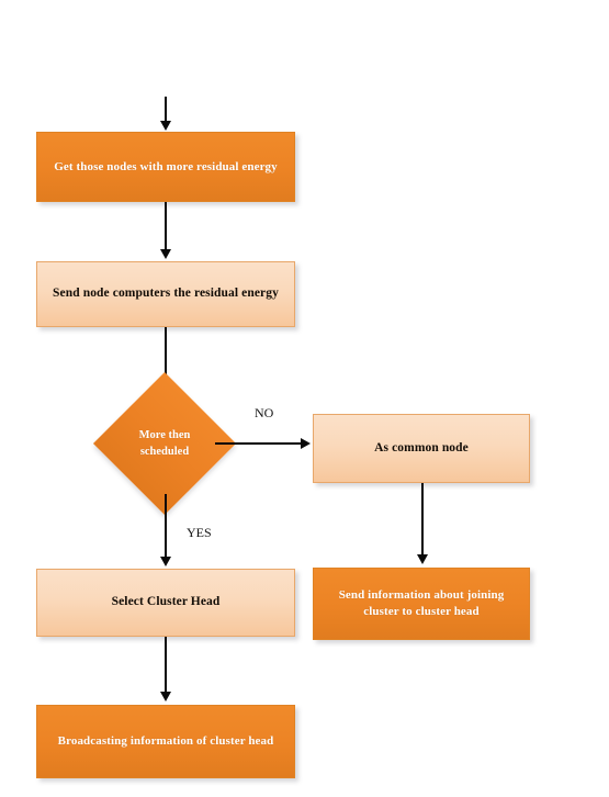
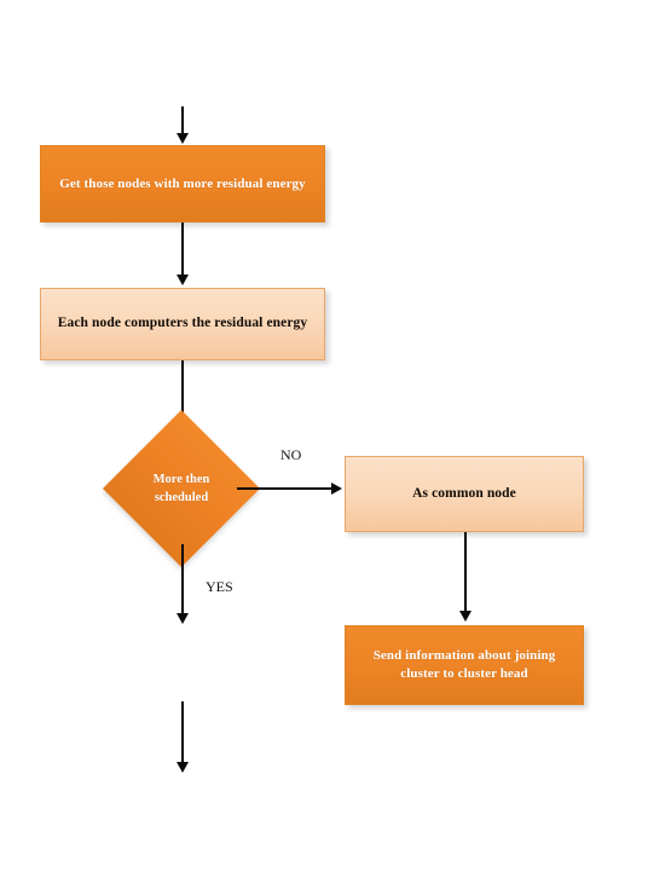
  Get those nodes with more residual energy
- Send node computers the residual energy
+ Each node computers the residual energy
  More then
  scheduled
  NO
  As common node
  Send information about joining cluster to cluster head
  YES
- Select Cluster Head
- Broadcasting information of cluster head
